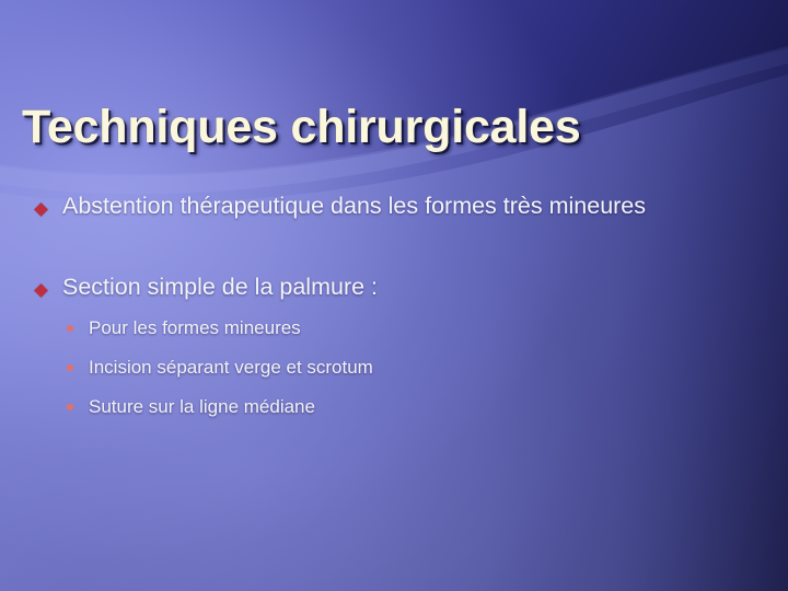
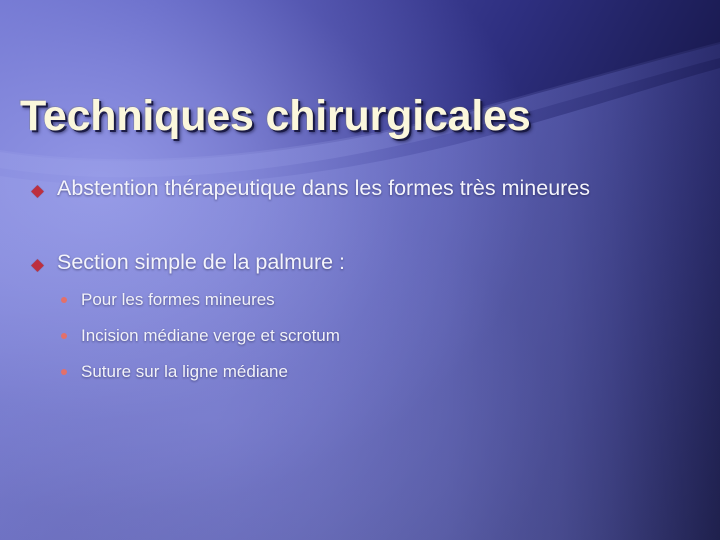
  Techniques chirurgicales
  Abstention thérapeutique dans les formes très mineures
  Section simple de la palmure :
  Pour les formes mineures
- Incision séparant verge et scrotum
+ Incision médiane verge et scrotum
  Suture sur la ligne médiane
